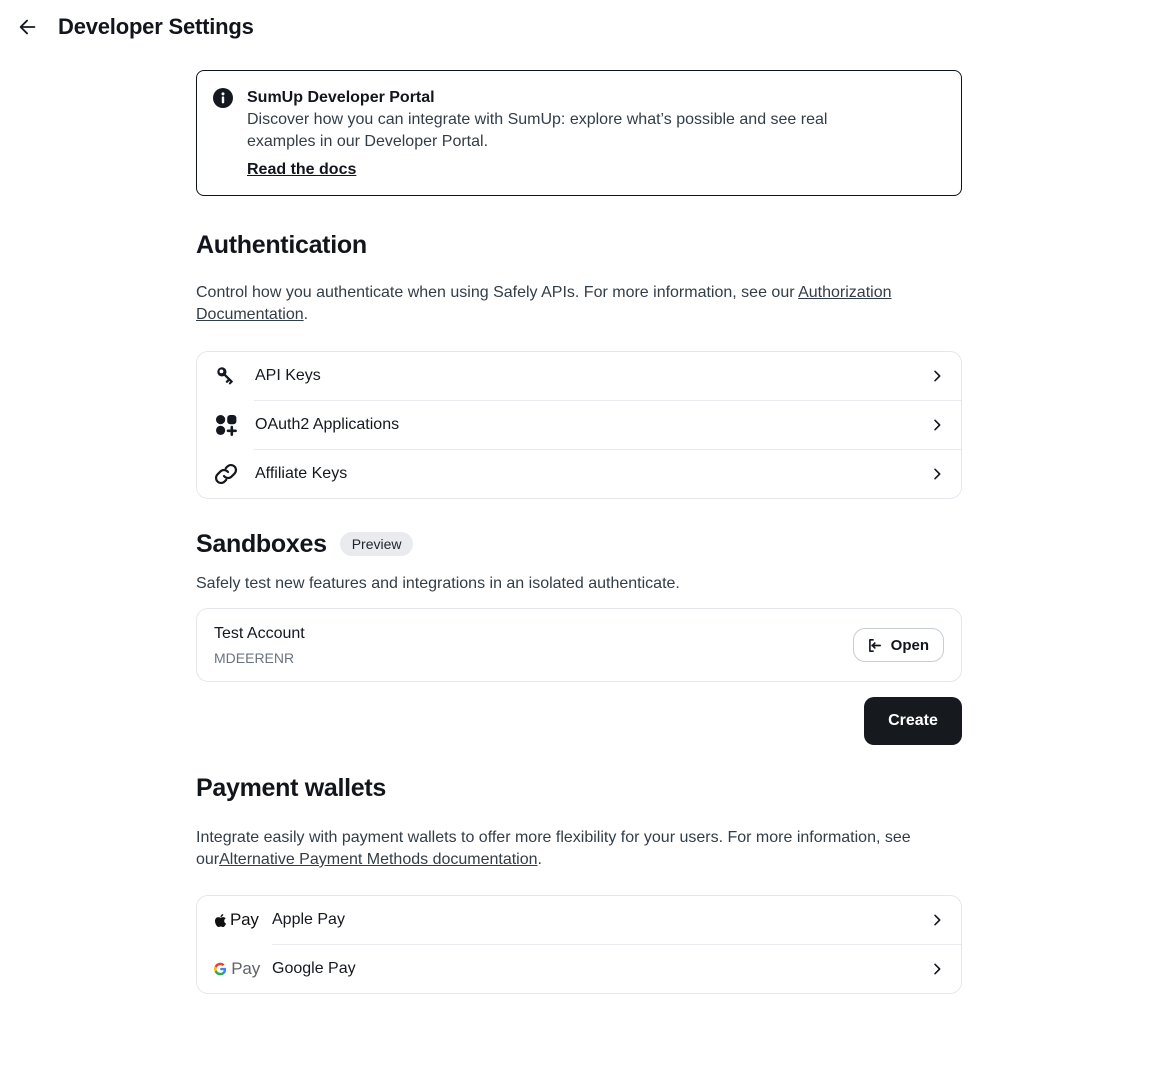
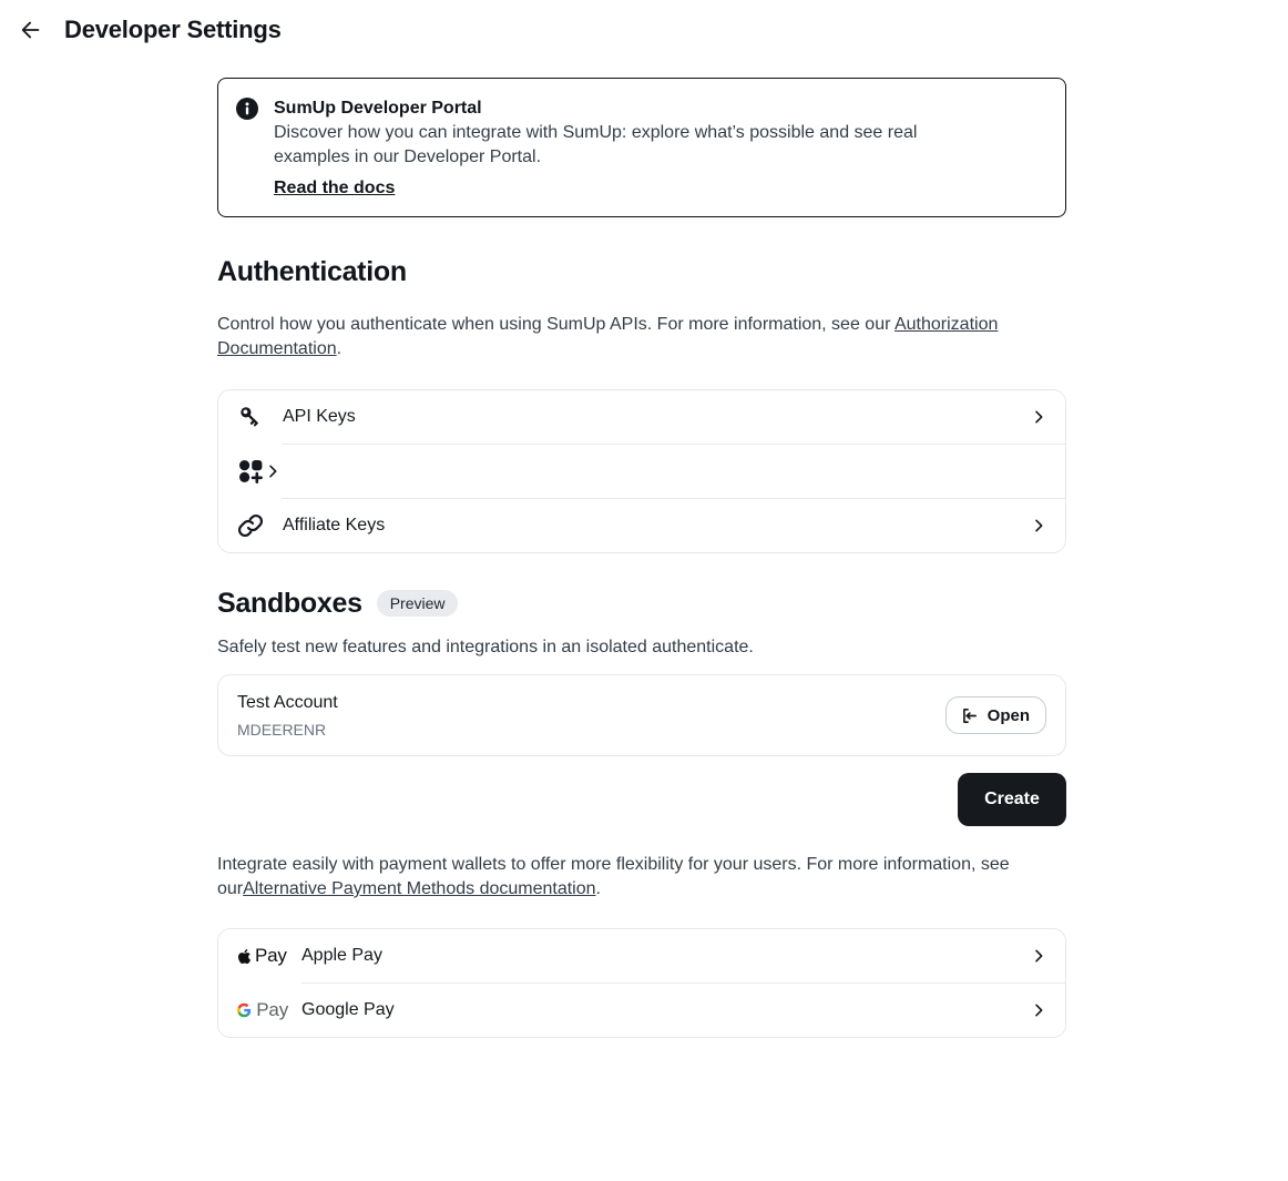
  Developer Settings
  SumUp Developer Portal
  Discover how you can integrate with SumUp: explore what’s possible and see real examples in our Developer Portal.
  Read the docs
  Authentication
- Control how you authenticate when using Safely APIs. For more information, see our Authorization Documentation.
+ Control how you authenticate when using SumUp APIs. For more information, see our Authorization Documentation.
  API Keys
- OAuth2 Applications
  Affiliate Keys
  Sandboxes
  Preview
  Safely test new features and integrations in an isolated authenticate.
  Test Account
  MDEERENR
  Open
  Create
- Payment wallets
  Integrate easily with payment wallets to offer more flexibility for your users. For more information, see ourAlternative Payment Methods documentation.
  Pay
  Apple Pay
  Pay
  Google Pay
